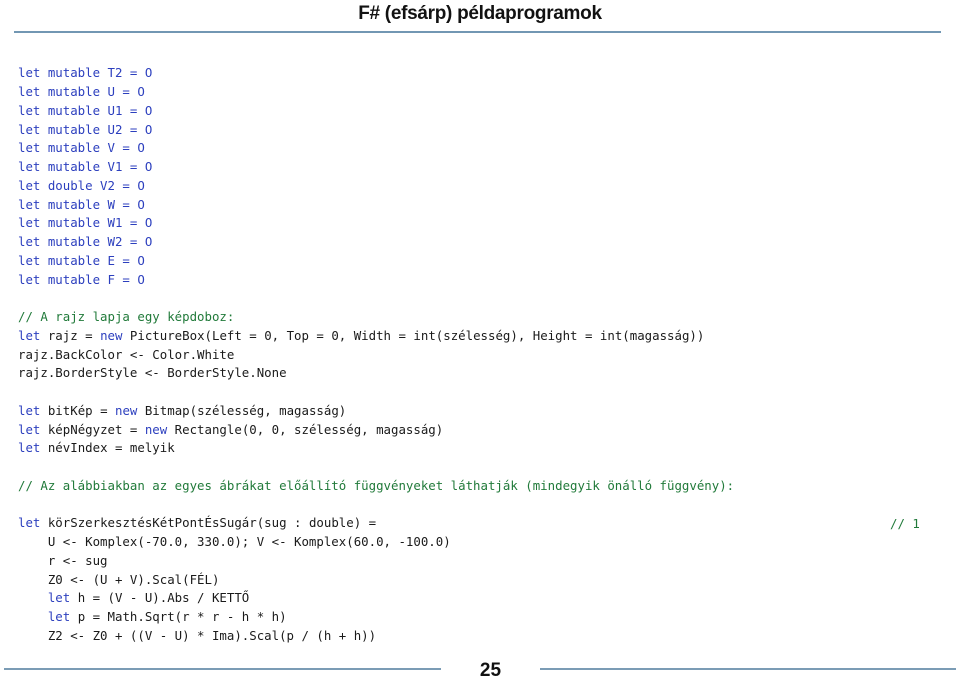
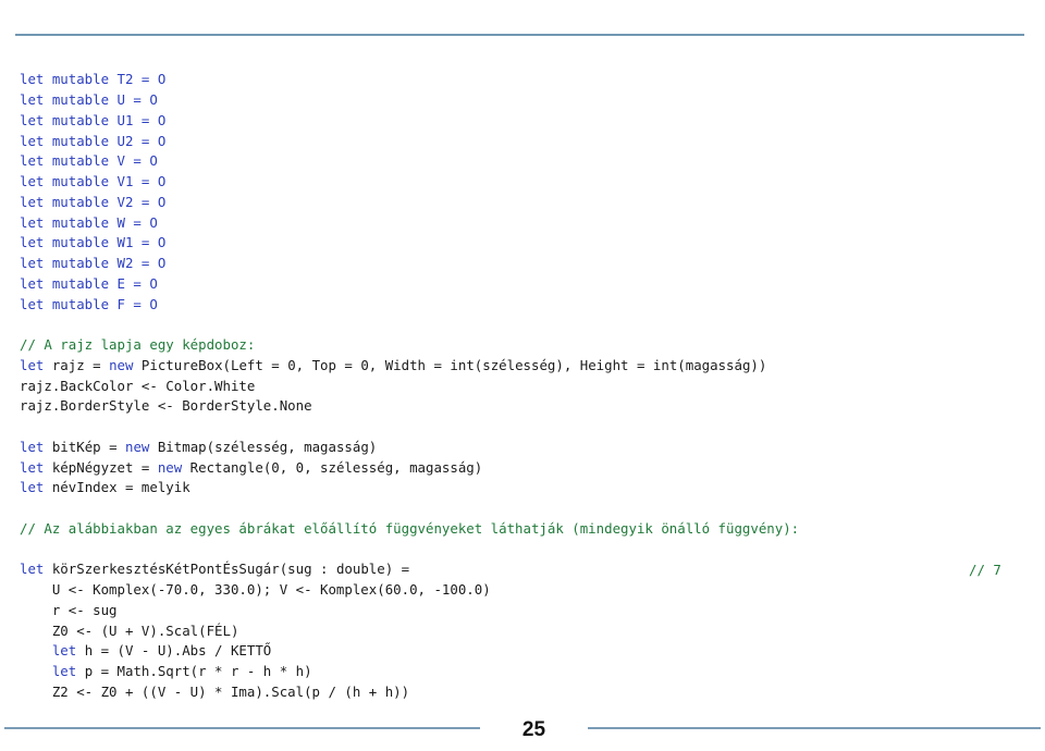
- F# (efsárp) példaprogramok
- let mutable T2 = O let mutable U = O let mutable U1 = O let mutable U2 = O let mutable V = O let mutable V1 = O let double V2 = O let mutable W = O let mutable W1 = O let mutable W2 = O let mutable E = O let mutable F = O // A rajz lapja egy képdoboz: let rajz = new PictureBox(Left = 0, Top = 0, Width = int(szélesség), Height = int(magasság)) rajz.BackColor <- Color.White rajz.BorderStyle <- BorderStyle.None let bitKép = new Bitmap(szélesség, magasság) let képNégyzet = new Rectangle(0, 0, szélesség, magasság) let névIndex = melyik // Az alábbiakban az egyes ábrákat előállító függvényeket láthatják (mindegyik önálló függvény): let körSzerkesztésKétPontÉsSugár(sug : double) =
+ let mutable T2 = O let mutable U = O let mutable U1 = O let mutable U2 = O let mutable V = O let mutable V1 = O let mutable V2 = O let mutable W = O let mutable W1 = O let mutable W2 = O let mutable E = O let mutable F = O // A rajz lapja egy képdoboz: let rajz = new PictureBox(Left = 0, Top = 0, Width = int(szélesség), Height = int(magasság)) rajz.BackColor <- Color.White rajz.BorderStyle <- BorderStyle.None let bitKép = new Bitmap(szélesség, magasság) let képNégyzet = new Rectangle(0, 0, szélesség, magasság) let névIndex = melyik // Az alábbiakban az egyes ábrákat előállító függvényeket láthatják (mindegyik önálló függvény): let körSzerkesztésKétPontÉsSugár(sug : double) =
- // 1
+ // 7
  U <- Komplex(-70.0, 330.0); V <- Komplex(60.0, -100.0) r <- sug Z0 <- (U + V).Scal(FÉL) let h = (V - U).Abs / KETTŐ let p = Math.Sqrt(r * r - h * h) Z2 <- Z0 + ((V - U) * Ima).Scal(p / (h + h))
  25
